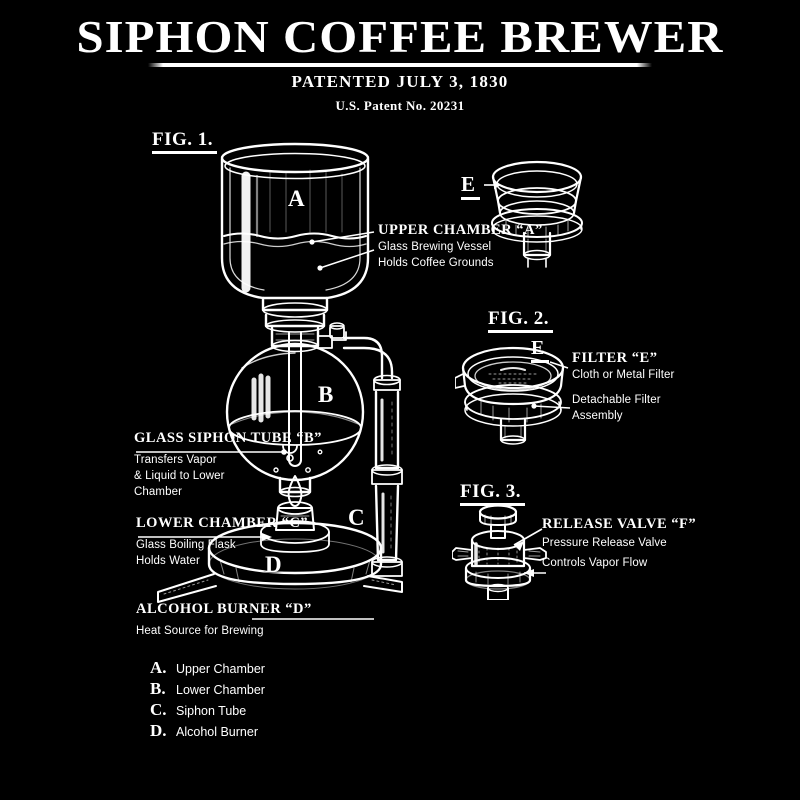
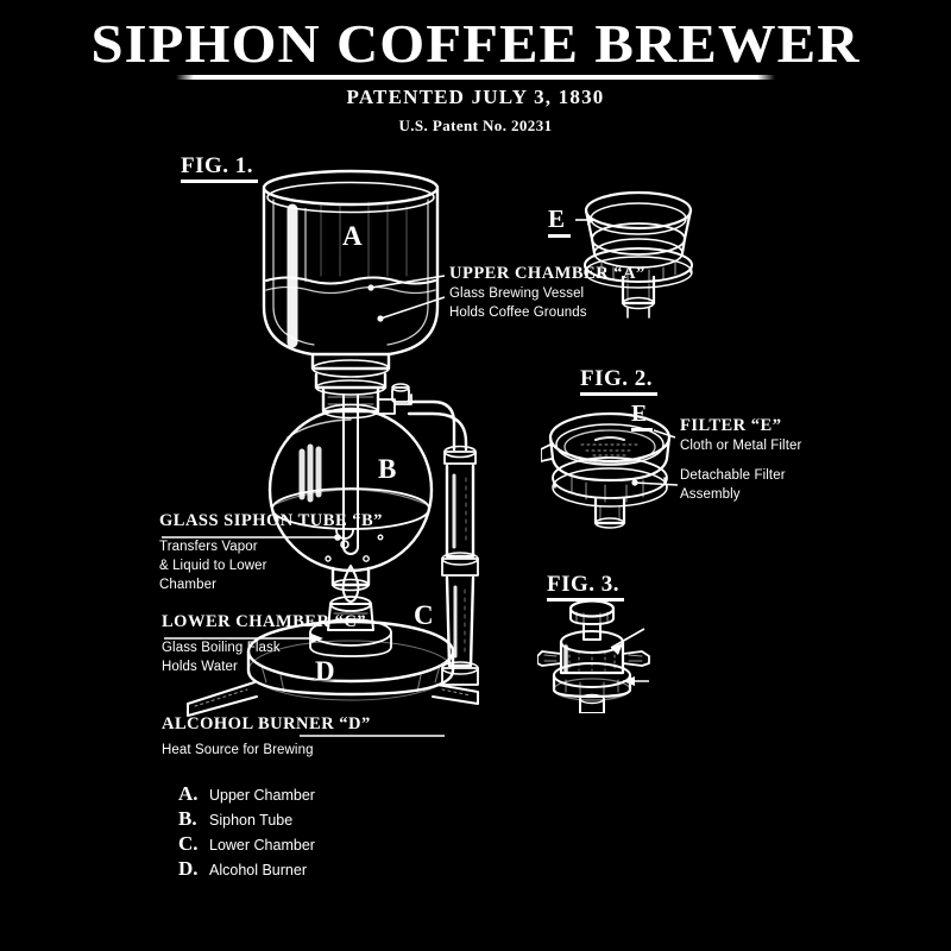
  SIPHON COFFEE BREWER
  PATENTED JULY 3, 1830
  U.S. Patent No. 20231
  FIG. 1.
  FIG. 2.
  FIG. 3.
  A
  B
  C
  D
  E
  E
  UPPER CHAMBER “A”
  Glass Brewing Vessel
  Holds Coffee Grounds
  FILTER “E”
  Cloth or Metal Filter
  Detachable Filter
  Assembly
- RELEASE VALVE “F”
- Pressure Release Valve
- Controls Vapor Flow
  GLASS SIPHON TUBE “B”
  Transfers Vapor
  & Liquid to Lower
  Chamber
  LOWER CHAMBER “C”
  Glass Boiling Flask
  Holds Water
  ALCOHOL BURNER “D”
  Heat Source for Brewing
  A.
  Upper Chamber
  B.
- Lower Chamber
+ Siphon Tube
  C.
- Siphon Tube
+ Lower Chamber
  D.
  Alcohol Burner
